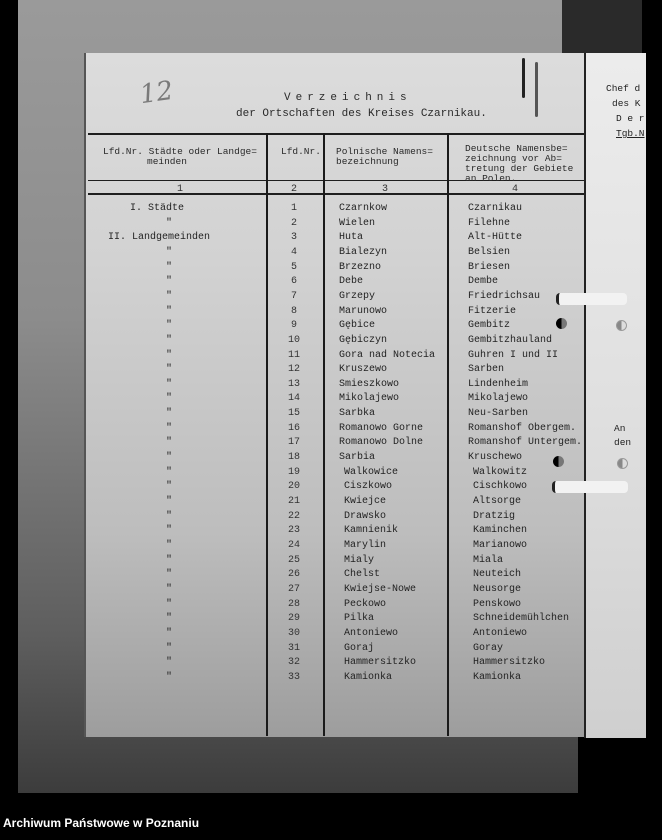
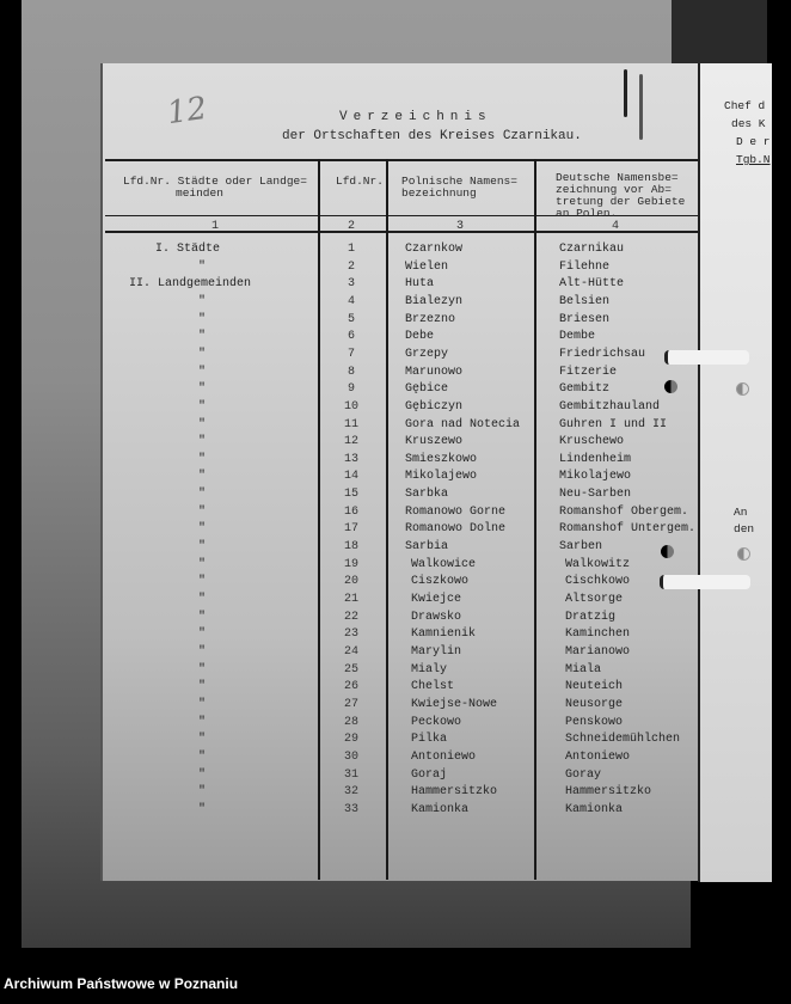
  Chef d
  des K
  D e r
  Tgb.N
  An
  den
  Verzeichnis
  der Ortschaften des Kreises Czarnikau.
  Lfd.Nr. Städte oder Landge=
  meinden
  Lfd.Nr.
  Polnische Namens=
  bezeichnung
  Deutsche Namensbe=
  zeichnung vor Ab=
  tretung der Gebiete
  an Polen.
  1
  2
  3
  4
  I. Städte
  1
  Czarnkow
  Czarnikau
  "
  2
  Wielen
  Filehne
  II. Landgemeinden
  3
  Huta
  Alt-Hütte
  "
  4
  Bialezyn
  Belsien
  "
  5
  Brzezno
  Briesen
  "
  6
  Debe
  Dembe
  "
  7
  Grzepy
  Friedrichsau
  "
  8
  Marunowo
  Fitzerie
  "
  9
  Gębice
  Gembitz
  "
  10
  Gębiczyn
  Gembitzhauland
  "
  11
  Gora nad Notecia
  Guhren I und II
  "
  12
  Kruszewo
- Sarben
+ Kruschewo
  "
  13
  Smieszkowo
  Lindenheim
  "
  14
  Mikolajewo
  Mikolajewo
  "
  15
  Sarbka
  Neu-Sarben
  "
  16
  Romanowo Gorne
  Romanshof Obergem.
  "
  17
  Romanowo Dolne
  Romanshof Untergem.
  "
  18
  Sarbia
- Kruschewo
+ Sarben
  "
  19
  Walkowice
  Walkowitz
  "
  20
  Ciszkowo
  Cischkowo
  "
  21
  Kwiejce
  Altsorge
  "
  22
  Drawsko
  Dratzig
  "
  23
  Kamnienik
  Kaminchen
  "
  24
  Marylin
  Marianowo
  "
  25
  Mialy
  Miala
  "
  26
  Chelst
  Neuteich
  "
  27
  Kwiejse-Nowe
  Neusorge
  "
  28
  Peckowo
  Penskowo
  "
  29
  Pilka
  Schneidemühlchen
  "
  30
  Antoniewo
  Antoniewo
  "
  31
  Goraj
  Goray
  "
  32
  Hammersitzko
  Hammersitzko
  "
  33
  Kamionka
  Kamionka
  Archiwum Państwowe w Poznaniu
